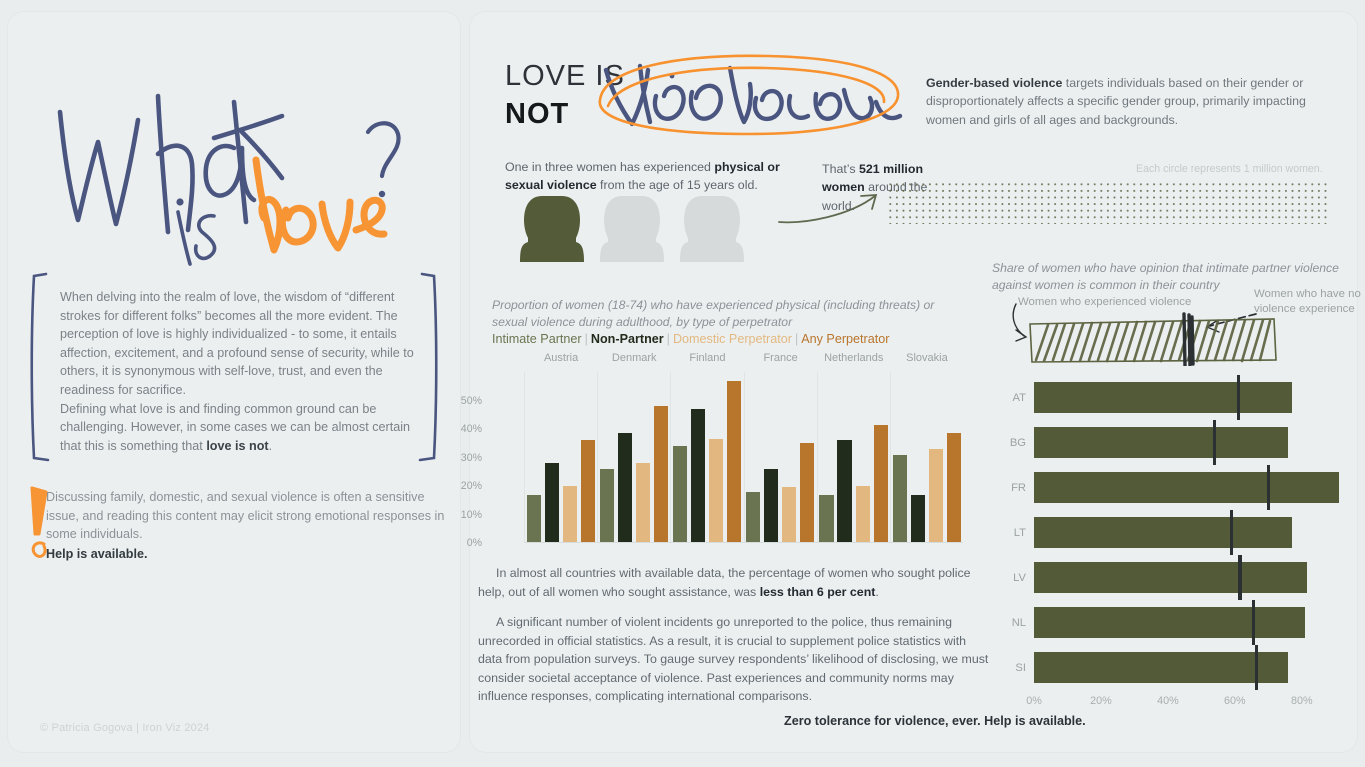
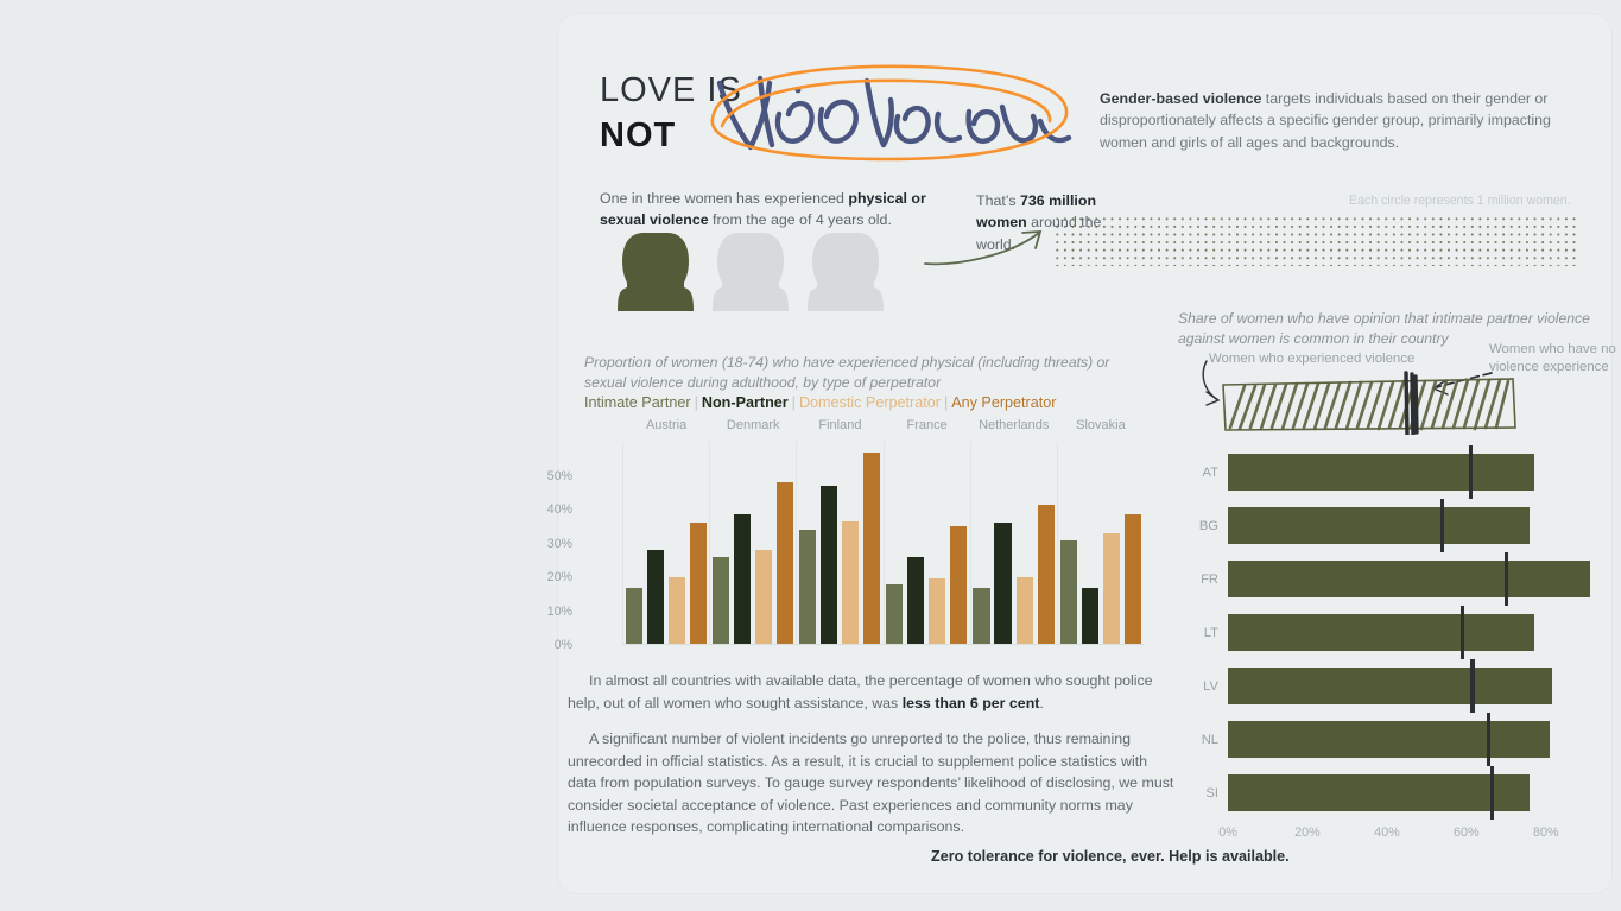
- When delving into the realm of love, the wisdom of “different strokes for different folks” becomes all the more evident. The perception of love is highly individualized - to some, it entails affection, excitement, and a profound sense of security, while to others, it is synonymous with self-love, trust, and even the readiness for sacrifice.
- Defining what love is and finding common ground can be challenging. However, in some cases we can be almost certain that this is something that love is not.
- Discussing family, domestic, and sexual violence is often a sensitive issue, and reading this content may elicit strong emotional responses in some individuals.
- Help is available.
- © Patricia Gogova | Iron Viz 2024
  LOVE IS
  NOT
  Gender-based violence targets individuals based on their gender or disproportionately affects a specific gender group, primarily impacting women and girls of all ages and backgrounds.
- One in three women has experienced physical or sexual violence from the age of 15 years old.
+ One in three women has experienced physical or sexual violence from the age of 4 years old.
- That’s 521 million women around the world.
+ That’s 736 million women around the world.
  Each circle represents 1 million women.
  Proportion of women (18-74) who have experienced physical (including threats) or sexual violence during adulthood, by type of perpetrator
  Intimate Partner | Non-Partner | Domestic Perpetrator | Any Perpetrator
  Austria
  Denmark
  Finland
  France
  Netherlands
  Slovakia
  0%
  10%
  20%
  30%
  40%
  50%
  In almost all countries with available data, the percentage of women who sought police help, out of all women who sought assistance, was less than 6 per cent.
  A significant number of violent incidents go unreported to the police, thus remaining unrecorded in official statistics. As a result, it is crucial to supplement police statistics with data from population surveys. To gauge survey respondents’ likelihood of disclosing, we must consider societal acceptance of violence. Past experiences and community norms may influence responses, complicating international comparisons.
  Zero tolerance for violence, ever. Help is available.
  Share of women who have opinion that intimate partner violence against women is common in their country
  Women who experienced violence
  Women who have no violence experience
  AT
  BG
  FR
  LT
  LV
  NL
  SI
  0%
  20%
  40%
  60%
  80%
